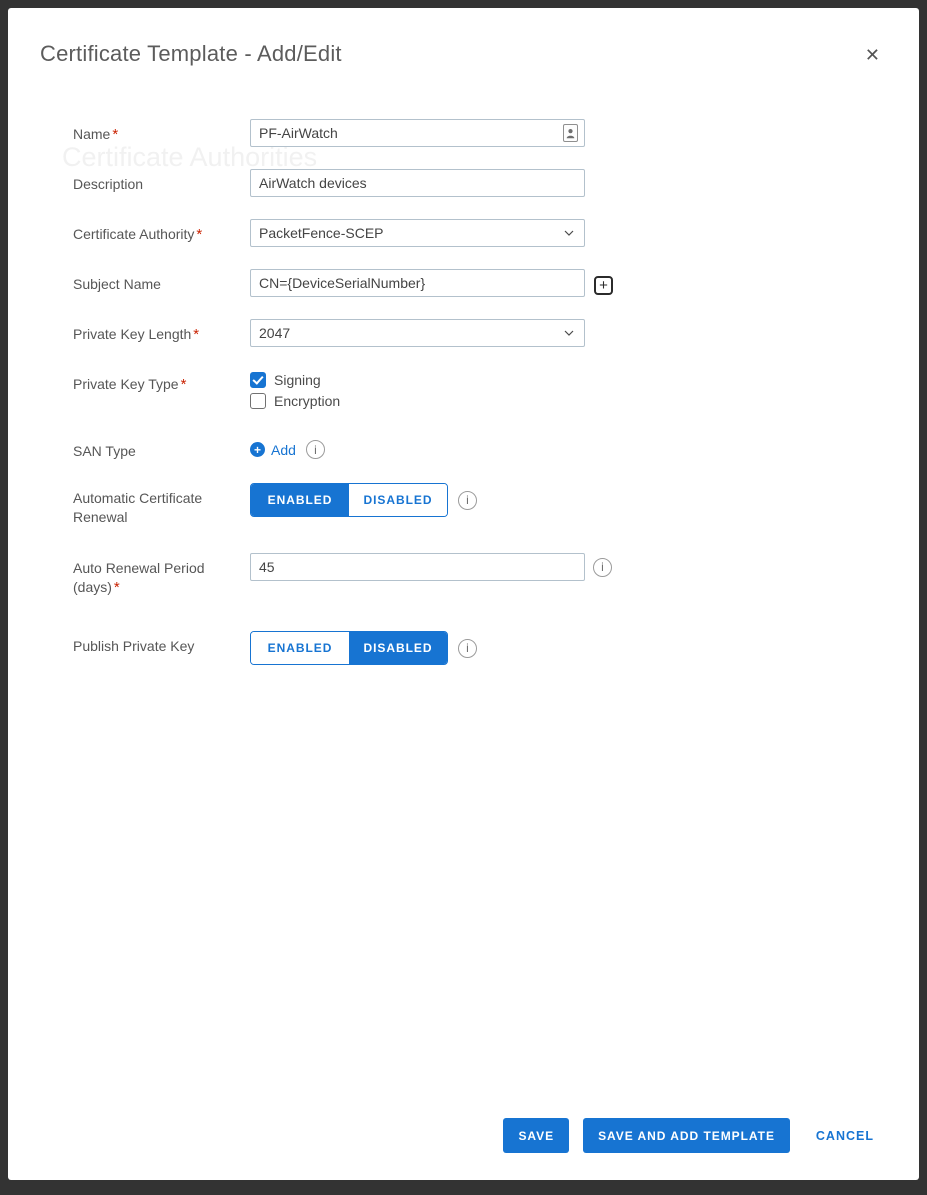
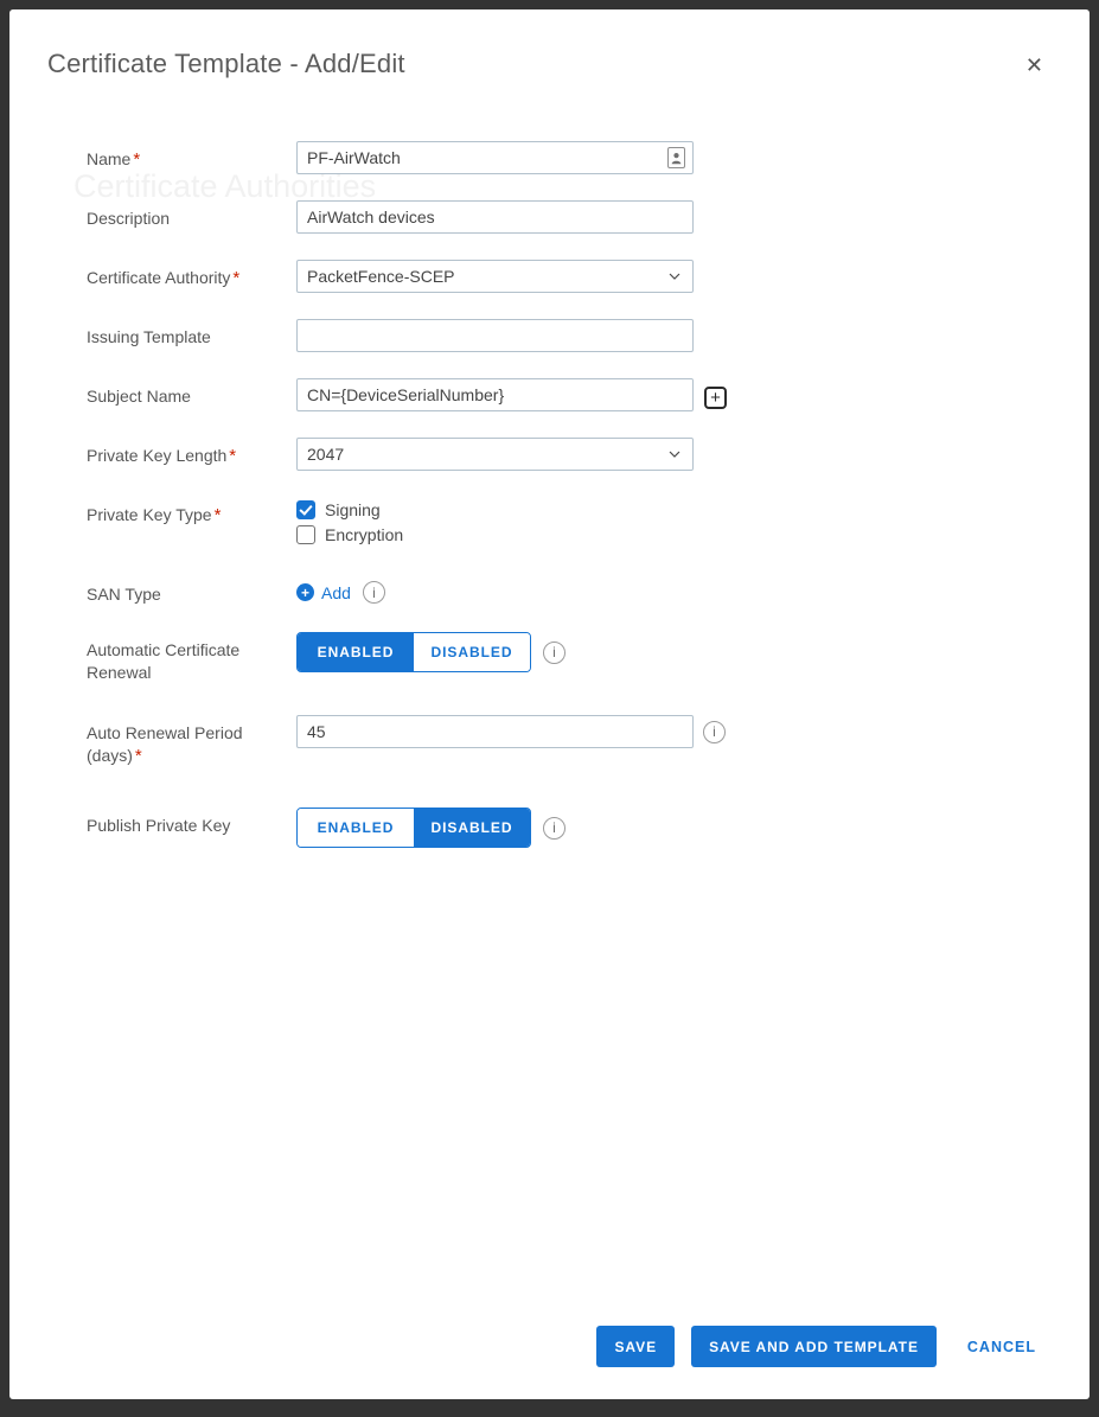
  Certificate Authorities
  Certificate Template - Add/Edit
  ✕
  Name *
  PF-AirWatch
  Description
  AirWatch devices
  Certificate Authority *
  PacketFence-SCEP
+ Issuing Template
  Subject Name
  CN={DeviceSerialNumber}
  +
  Private Key Length *
  2047
  Private Key Type *
  Signing
  Encryption
  SAN Type
  +
  Add
  i
  Automatic Certificate Renewal
  ENABLED
  DISABLED
  i
  Auto Renewal Period (days) *
  45
  i
  Publish Private Key
  ENABLED
  DISABLED
  i
  SAVE
  SAVE AND ADD TEMPLATE
  CANCEL
